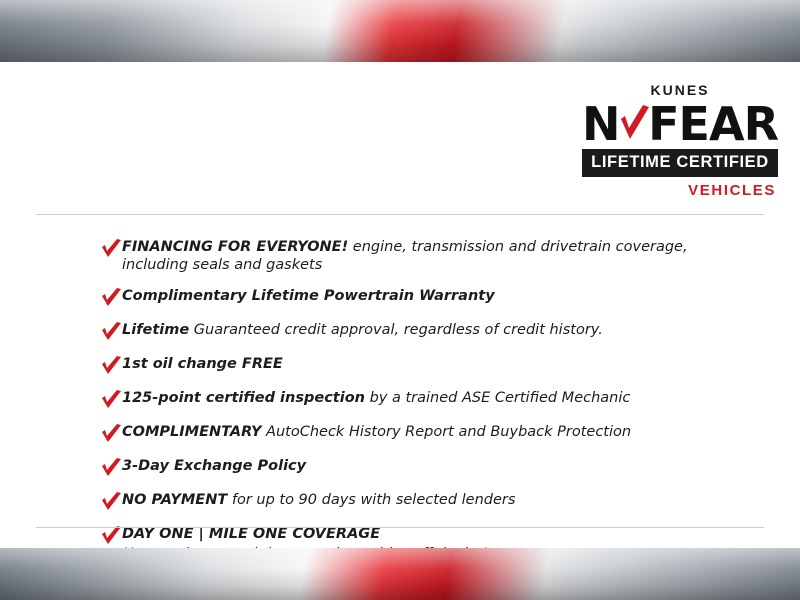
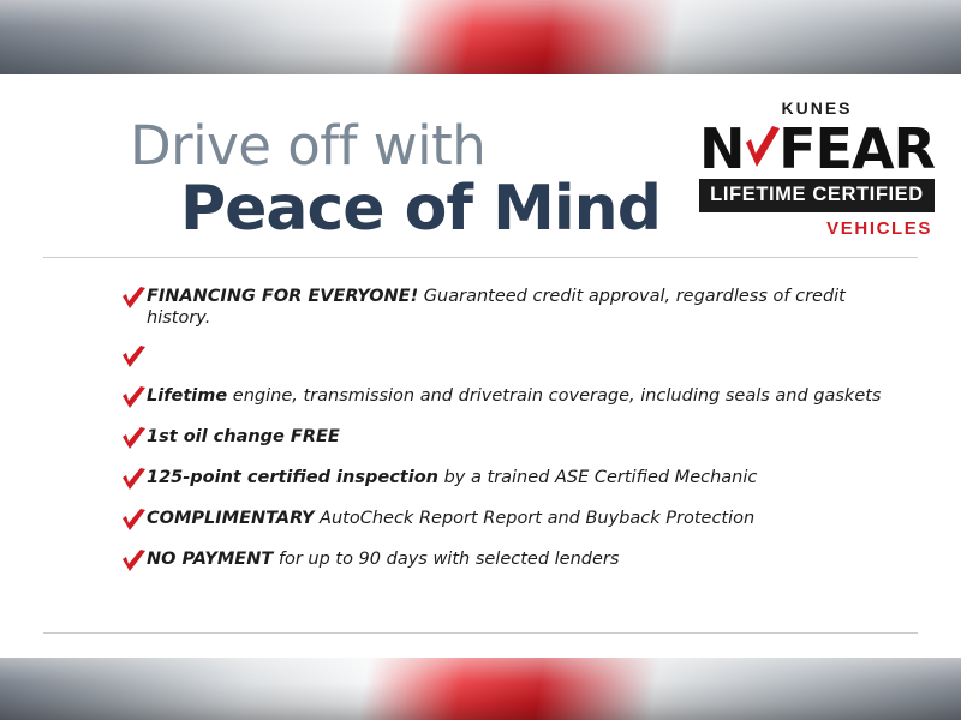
+ Drive off with
+ Peace of Mind
  KUNES
  N
  FEAR
  LIFETIME CERTIFIED
  VEHICLES
- FINANCING FOR EVERYONE! engine, transmission and drivetrain coverage, including seals and gaskets
+ FINANCING FOR EVERYONE! Guaranteed credit approval, regardless of credit history.
- Complimentary Lifetime Powertrain Warranty
- Lifetime Guaranteed credit approval, regardless of credit history.
+ Lifetime engine, transmission and drivetrain coverage, including seals and gaskets
  1st oil change FREE
  125-point certified inspection by a trained ASE Certified Mechanic
- COMPLIMENTARY AutoCheck History Report and Buyback Protection
+ COMPLIMENTARY AutoCheck Report Report and Buyback Protection
- 3-Day Exchange Policy
  NO PAYMENT for up to 90 days with selected lenders
- DAY ONE | MILE ONE COVERAGE
